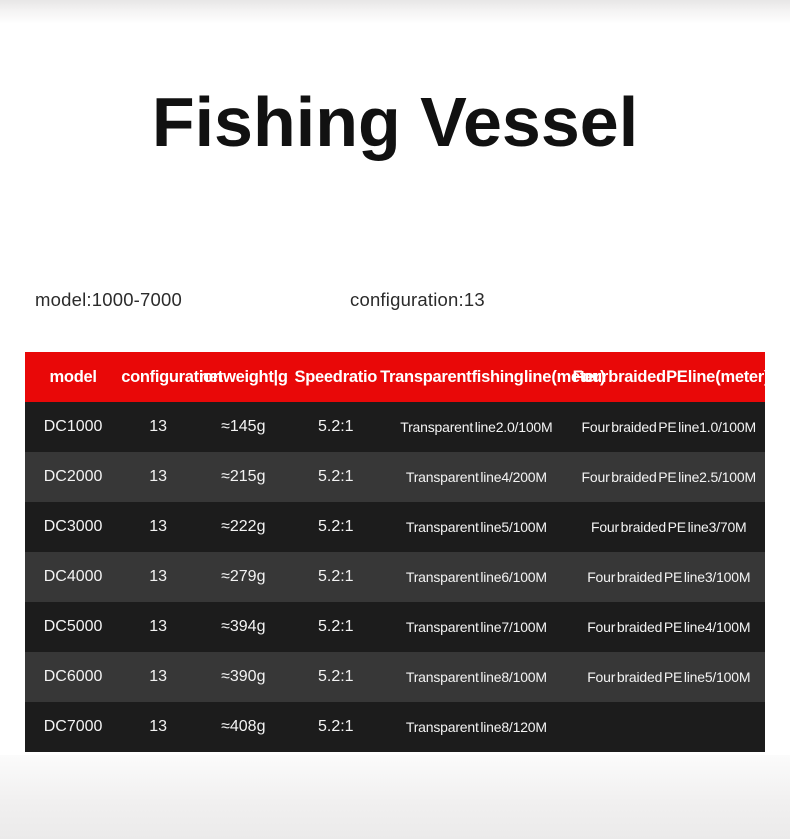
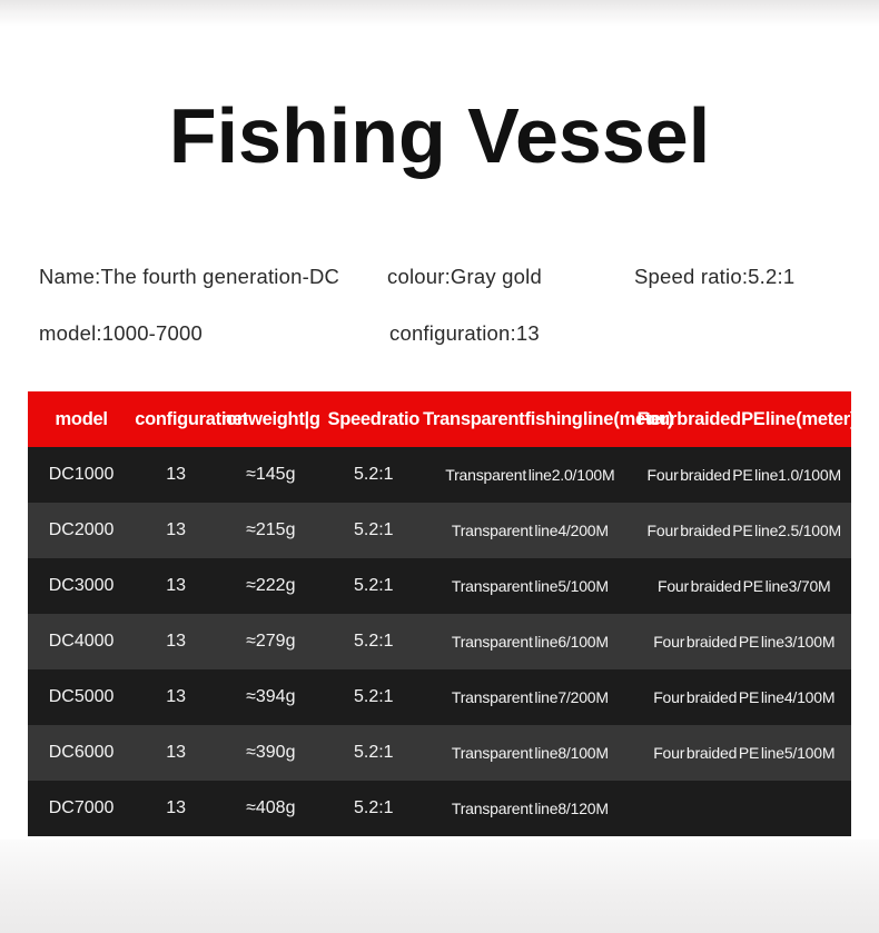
  Fishing Vessel
+ Name:The fourth generation-DC
+ colour:Gray gold
+ Speed ratio:5.2:1
  model:1000-7000
  configuration:13
  model
  net weight|g
  Speed ratio
  Transparent fishing line (m
  Four braided PE line (meter)
  DC1000
  13
  ≈145g
  5.2:1
  Transparent line2.0/100M
  Four braided PE line1.0/100M
  DC2000
  13
  ≈215g
  5.2:1
  Transparent line4/200M
  Four braided PE line2.5/100M
  DC3000
  13
  ≈222g
  5.2:1
  Transparent line5/100M
  Four braided PE line3/70M
  DC4000
  13
  ≈279g
  5.2:1
  Transparent line6/100M
  Four braided PE line3/100M
  DC5000
  13
  ≈394g
  5.2:1
- Transparent line7/100M
+ Transparent line7/200M
  Four braided PE line4/100M
  DC6000
  13
  ≈390g
  5.2:1
  Transparent line8/100M
  Four braided PE line5/100M
  DC7000
  13
  ≈408g
  5.2:1
  Transparent line8/120M
